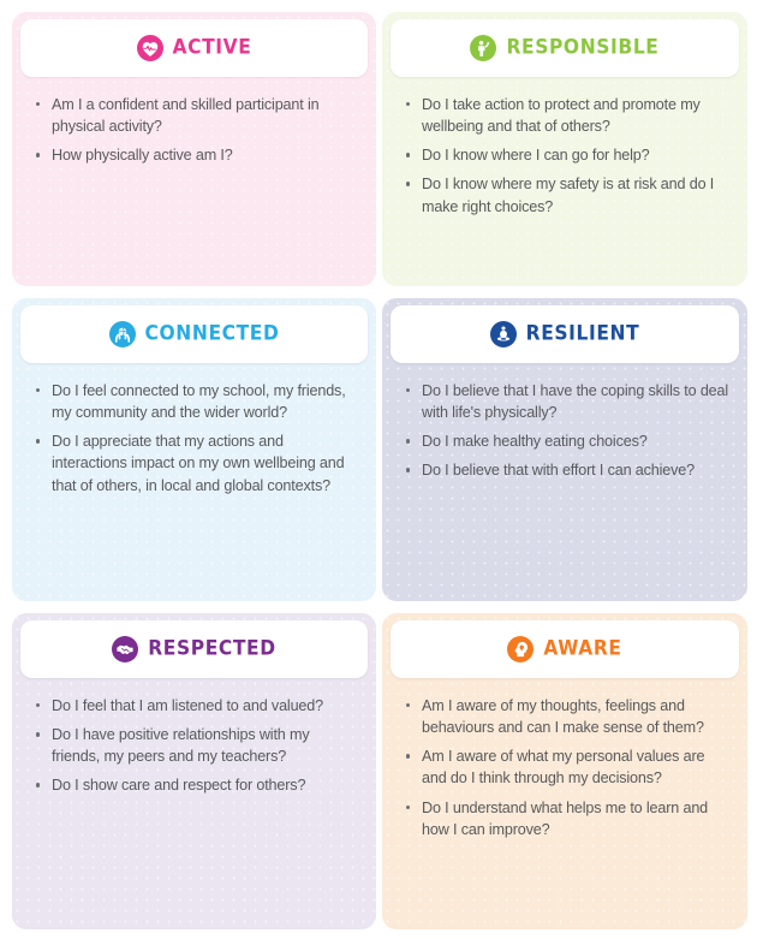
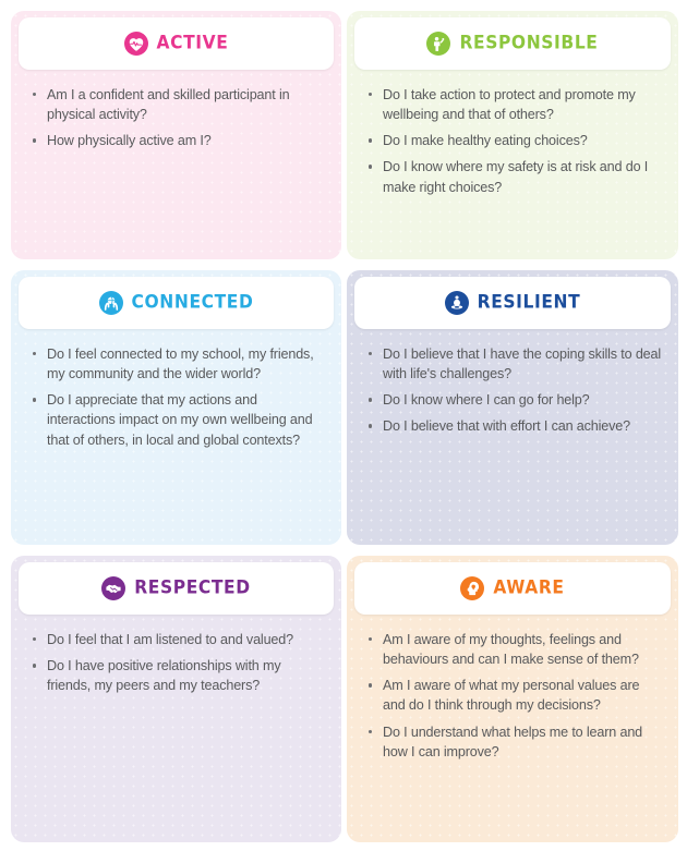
  ACTIVE
  Am I a confident and skilled participant in physical activity?
  How physically active am I?
  RESPONSIBLE
  Do I take action to protect and promote my wellbeing and that of others?
- Do I know where I can go for help?
+ Do I make healthy eating choices?
  Do I know where my safety is at risk and do I make right choices?
  CONNECTED
  Do I feel connected to my school, my friends, my community and the wider world?
  Do I appreciate that my actions and interactions impact on my own wellbeing and that of others, in local and global contexts?
  RESILIENT
- Do I believe that I have the coping skills to deal with life's physically?
+ Do I believe that I have the coping skills to deal with life's challenges?
- Do I make healthy eating choices?
+ Do I know where I can go for help?
  Do I believe that with effort I can achieve?
  RESPECTED
  Do I feel that I am listened to and valued?
  Do I have positive relationships with my friends, my peers and my teachers?
- Do I show care and respect for others?
  AWARE
  Am I aware of my thoughts, feelings and behaviours and can I make sense of them?
  Am I aware of what my personal values are and do I think through my decisions?
  Do I understand what helps me to learn and how I can improve?
